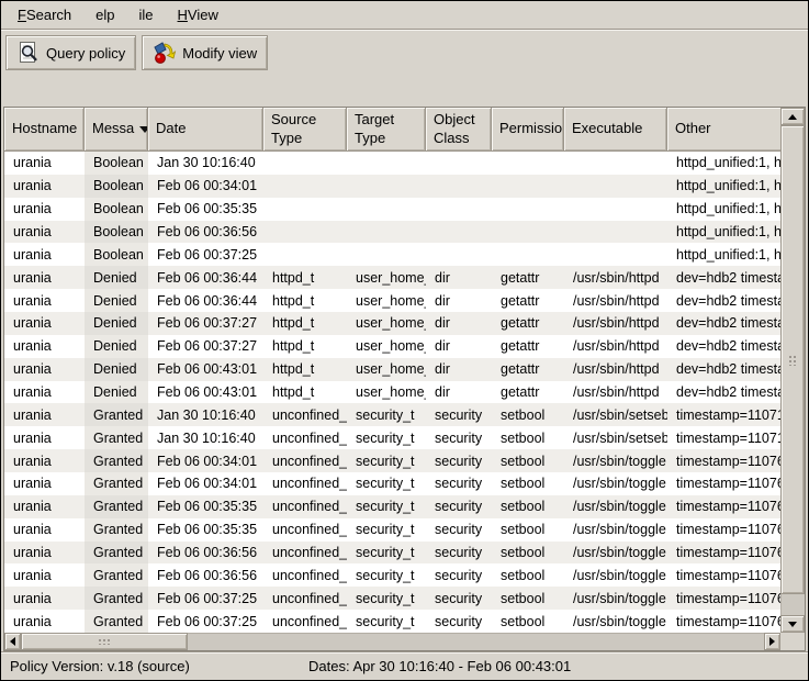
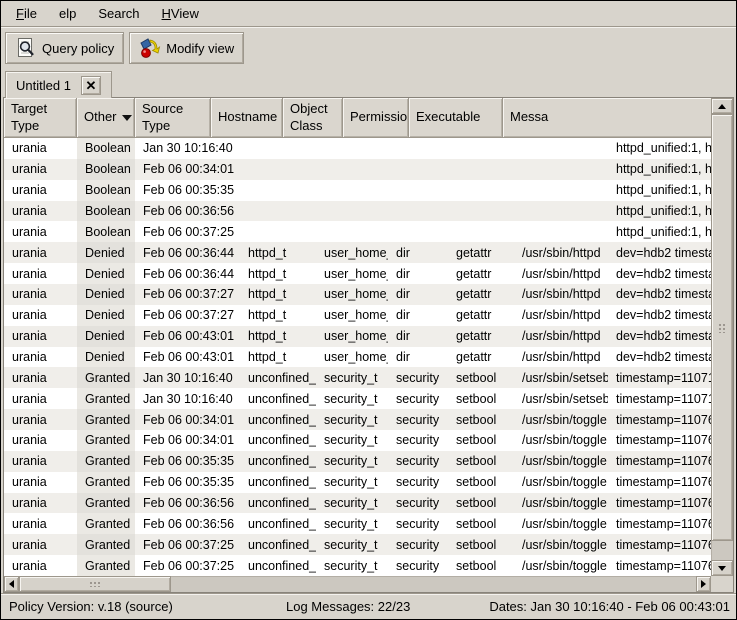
  F
- Search
+ ile
  elp
- ile
+ Search
  H
  View
  Query policy
  Modify view
+ Untitled 1
+ ✕
- Hostname
+ Target Type
- Messa
+ Other
- Date
  Source Type
- Target Type
+ Hostname
  Object Class
  Permissio
  Executable
- Other
+ Messa
  urania
  Boolean
  Jan 30 10:16:40
  httpd_unified:1, h
  urania
  Boolean
  Feb 06 00:34:01
  httpd_unified:1, h
  urania
  Boolean
  Feb 06 00:35:35
  httpd_unified:1, h
  urania
  Boolean
  Feb 06 00:36:56
  httpd_unified:1, h
  urania
  Boolean
  Feb 06 00:37:25
  httpd_unified:1, h
  urania
  Denied
  Feb 06 00:36:44
  httpd_t
  user_home
  dir
  getattr
  /usr/sbin/httpd
  dev=hdb2 timest
  urania
  Denied
  Feb 06 00:36:44
  httpd_t
  user_home
  dir
  getattr
  /usr/sbin/httpd
  dev=hdb2 timest
  urania
  Denied
  Feb 06 00:37:27
  httpd_t
  user_home
  dir
  getattr
  /usr/sbin/httpd
  dev=hdb2 timest
  urania
  Denied
  Feb 06 00:37:27
  httpd_t
  user_home
  dir
  getattr
  /usr/sbin/httpd
  dev=hdb2 timest
  urania
  Denied
  Feb 06 00:43:01
  httpd_t
  user_home
  dir
  getattr
  /usr/sbin/httpd
  dev=hdb2 timest
  urania
  Denied
  Feb 06 00:43:01
  httpd_t
  user_home
  dir
  getattr
  /usr/sbin/httpd
  dev=hdb2 timest
  urania
  Granted
  Jan 30 10:16:40
  unconfined_
  security_t
  security
  setbool
  /usr/sbin/setseb
  timestamp=1107
  urania
  Granted
  Jan 30 10:16:40
  unconfined_
  security_t
  security
  setbool
  /usr/sbin/setseb
  timestamp=1107
  urania
  Granted
  Feb 06 00:34:01
  unconfined_
  security_t
  security
  setbool
  /usr/sbin/toggle
  timestamp=1107
  urania
  Granted
  Feb 06 00:34:01
  unconfined_
  security_t
  security
  setbool
  /usr/sbin/toggle
  timestamp=1107
  urania
  Granted
  Feb 06 00:35:35
  unconfined_
  security_t
  security
  setbool
  /usr/sbin/toggle
  timestamp=1107
  urania
  Granted
  Feb 06 00:35:35
  unconfined_
  security_t
  security
  setbool
  /usr/sbin/toggle
  timestamp=1107
  urania
  Granted
  Feb 06 00:36:56
  unconfined_
  security_t
  security
  setbool
  /usr/sbin/toggle
  timestamp=1107
  urania
  Granted
  Feb 06 00:36:56
  unconfined_
  security_t
  security
  setbool
  /usr/sbin/toggle
  timestamp=1107
  urania
  Granted
  Feb 06 00:37:25
  unconfined_
  security_t
  security
  setbool
  /usr/sbin/toggle
  timestamp=1107
  urania
  Granted
  Feb 06 00:37:25
  unconfined_
  security_t
  security
  setbool
  /usr/sbin/toggle
  timestamp=1107
  Policy Version: v.18 (source)
+ Log Messages: 22/23
- Dates: Apr 30 10:16:40 - Feb 06 00:43:01
+ Dates: Jan 30 10:16:40 - Feb 06 00:43:01
